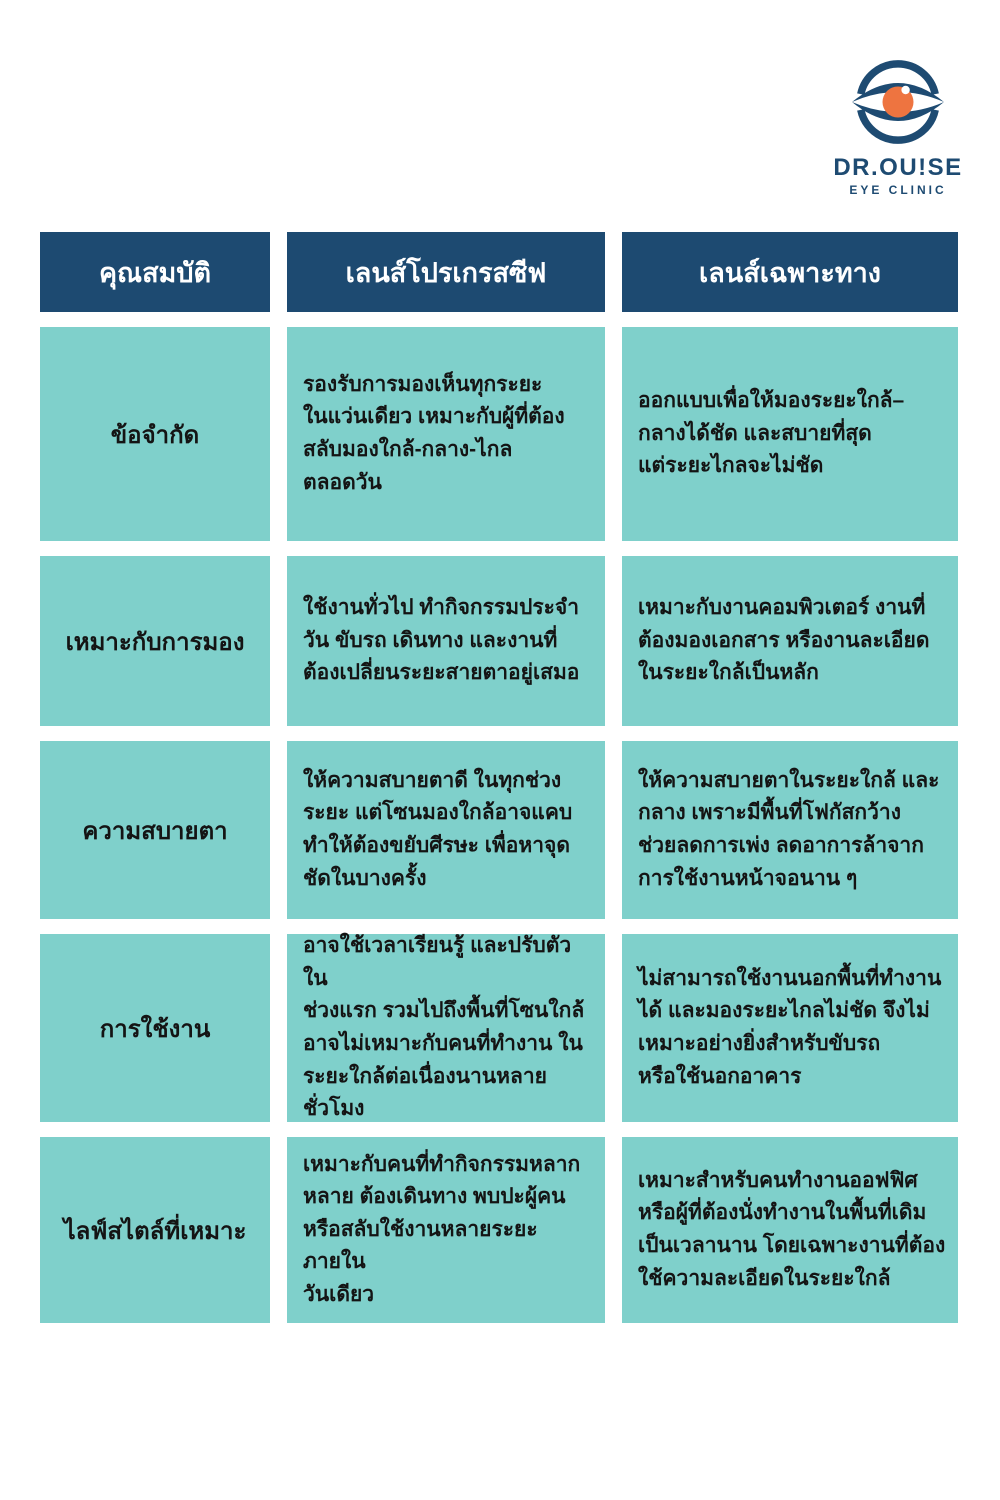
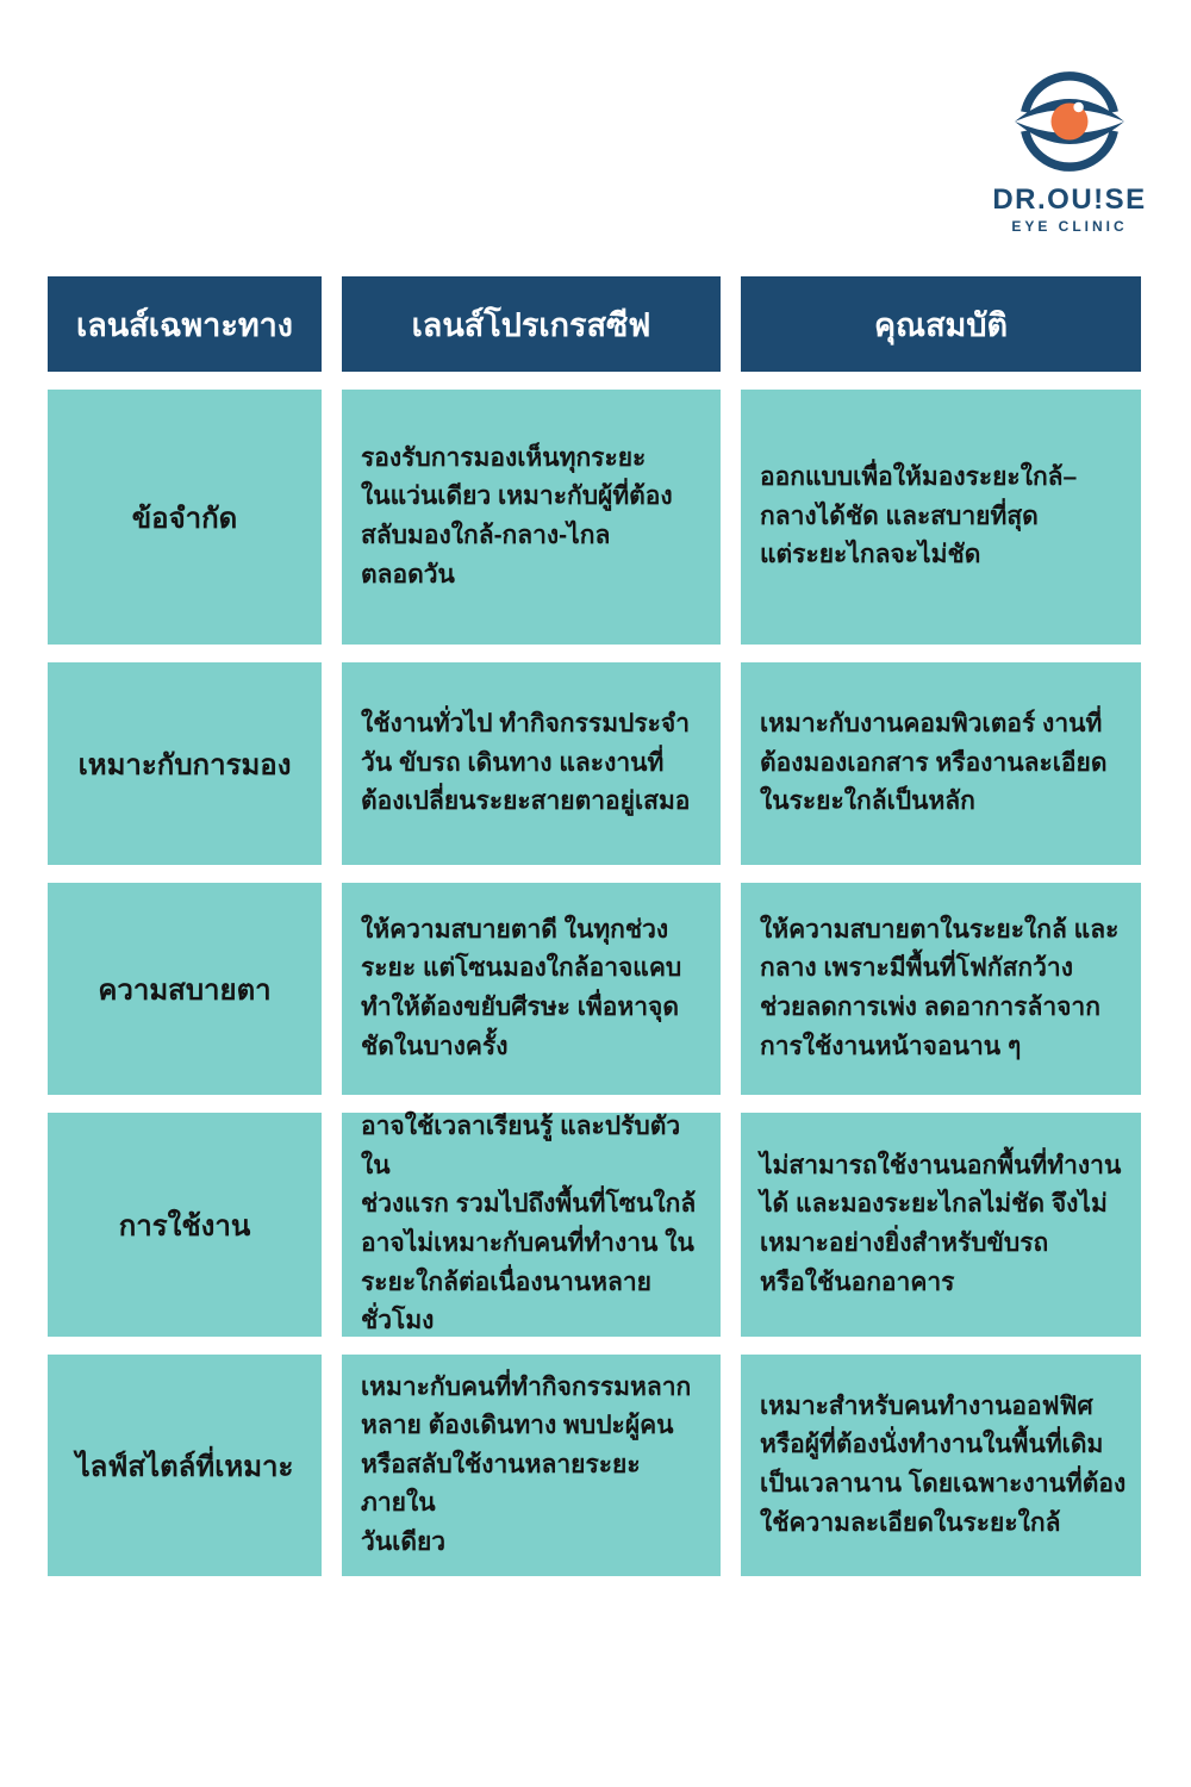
  DR.OU!SE
  EYE CLINIC
- คุณสมบัติ
+ เลนส์เฉพาะทาง
  เลนส์โปรเกรสซีฟ
- เลนส์เฉพาะทาง
+ คุณสมบัติ
  ข้อจำกัด
  รองรับการมองเห็นทุกระยะ
  ในแว่นเดียว เหมาะกับผู้ที่ต้อง
  สลับมองใกล้-กลาง-ไกล
  ตลอดวัน
  ออกแบบเพื่อให้มองระยะใกล้–
  กลางได้ชัด และสบายที่สุด
  แต่ระยะไกลจะไม่ชัด
  เหมาะกับการมอง
  ใช้งานทั่วไป ทำกิจกรรมประจำ
  วัน ขับรถ เดินทาง และงานที่
  ต้องเปลี่ยนระยะสายตาอยู่เสมอ
  เหมาะกับงานคอมพิวเตอร์ งานที่
  ต้องมองเอกสาร หรืองานละเอียด
  ในระยะใกล้เป็นหลัก
  ความสบายตา
  ให้ความสบายตาดี ในทุกช่วง
  ระยะ แต่โซนมองใกล้อาจแคบ
  ทำให้ต้องขยับศีรษะ เพื่อหาจุด
  ชัดในบางครั้ง
  ให้ความสบายตาในระยะใกล้ และ
  กลาง เพราะมีพื้นที่โฟกัสกว้าง
  ช่วยลดการเพ่ง ลดอาการล้าจาก
  การใช้งานหน้าจอนาน ๆ
  การใช้งาน
  อาจใช้เวลาเรียนรู้ และปรับตัวใน
  ช่วงแรก รวมไปถึงพื้นที่โซนใกล้
  อาจไม่เหมาะกับคนที่ทำงาน ใน
  ระยะใกล้ต่อเนื่องนานหลาย
  ชั่วโมง
  ไม่สามารถใช้งานนอกพื้นที่ทำงาน
  ได้ และมองระยะไกลไม่ชัด จึงไม่
  เหมาะอย่างยิ่งสำหรับขับรถ
  หรือใช้นอกอาคาร
  ไลฟ์สไตล์ที่เหมาะ
  เหมาะกับคนที่ทำกิจกรรมหลาก
  หลาย ต้องเดินทาง พบปะผู้คน
  หรือสลับใช้งานหลายระยะภายใน
  วันเดียว
  เหมาะสำหรับคนทำงานออฟฟิศ
  หรือผู้ที่ต้องนั่งทำงานในพื้นที่เดิม
  เป็นเวลานาน โดยเฉพาะงานที่ต้อง
  ใช้ความละเอียดในระยะใกล้
